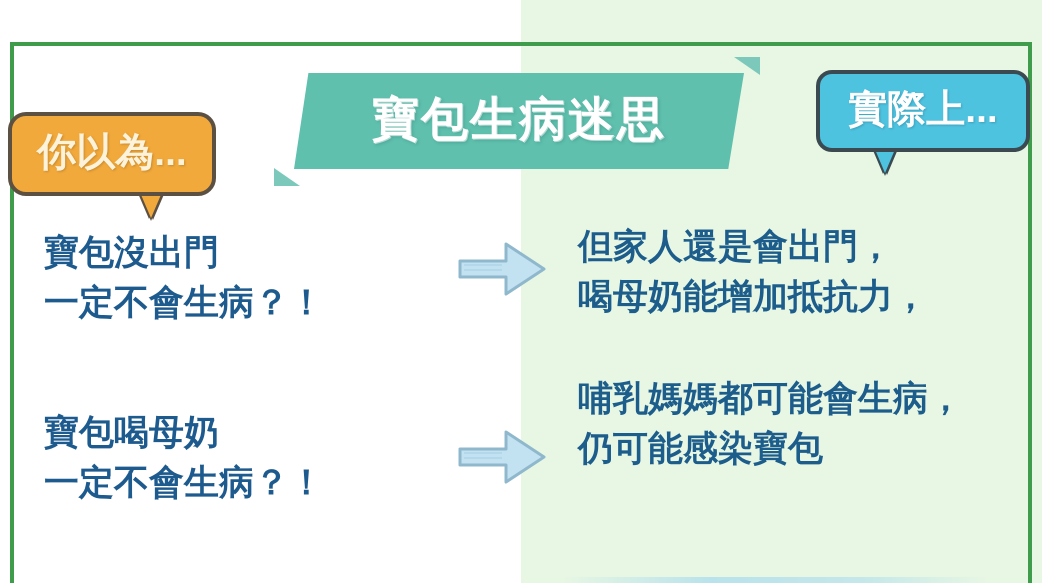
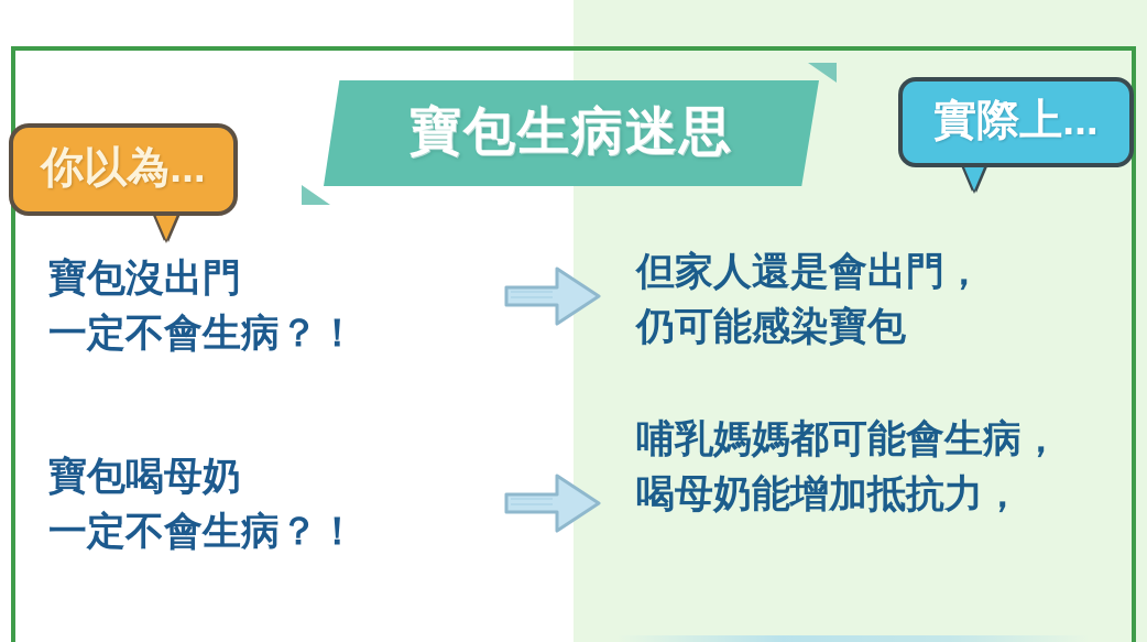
  寶包生病迷思
  你以為...
  實際上...
  寶包沒出門
  一定不會生病？！
  但家人還是會出門，
- 喝母奶能增加抵抗力，
+ 仍可能感染寶包
  寶包喝母奶
  一定不會生病？！
  哺乳媽媽都可能會生病，
- 仍可能感染寶包
+ 喝母奶能增加抵抗力，
